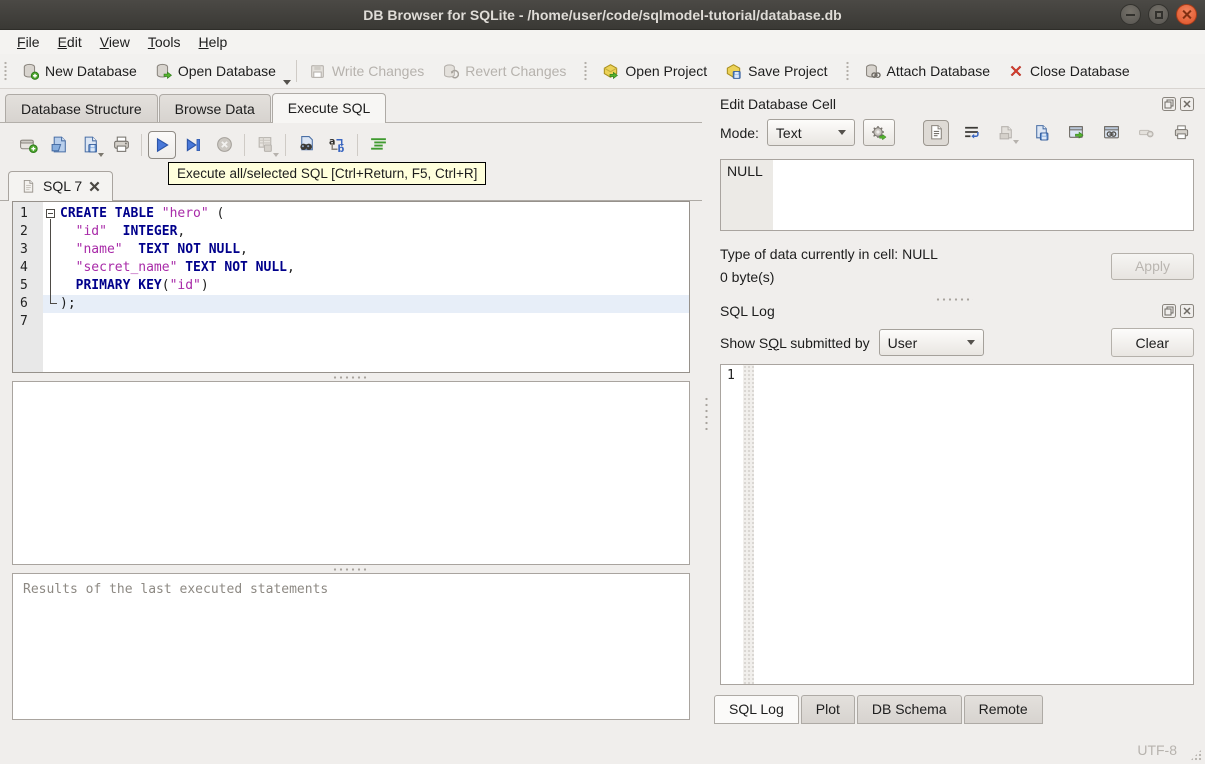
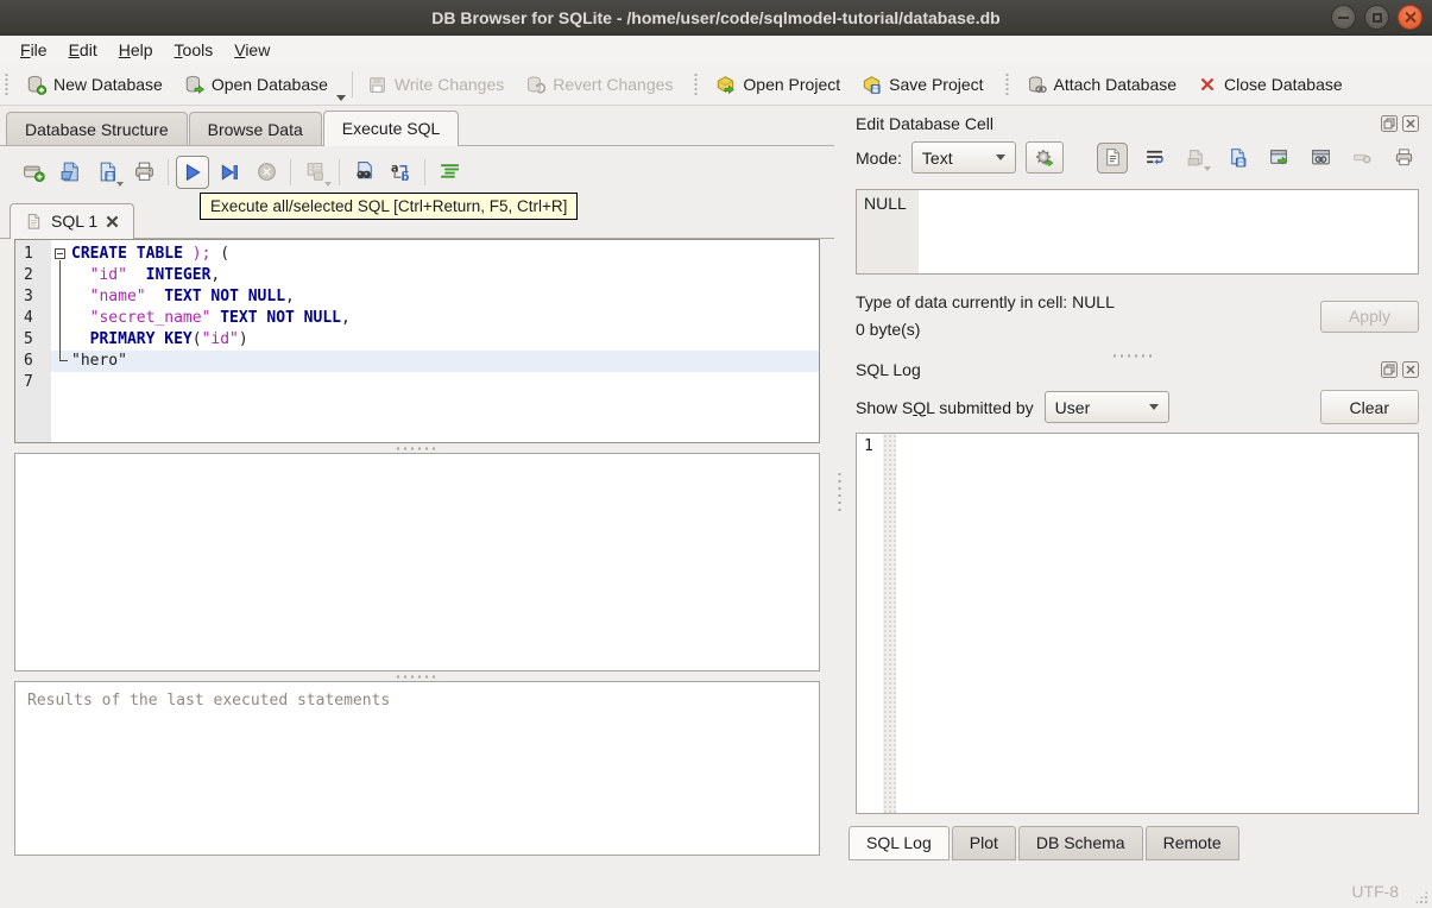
  DB Browser for SQLite - /home/user/code/sqlmodel-tutorial/database.db
  File
  Edit
- View
+ Help
  Tools
- Help
+ View
  New Database
  Open Database
  Write Changes
  Revert Changes
  Open Project
  Save Project
  Attach Database
  Close Database
  Database Structure
  Browse Data
  Execute SQL
  a
  b
- SQL 7
+ SQL 1
  Execute all/selected SQL [Ctrl+Return, F5, Ctrl+R]
  1
  2
  3
  4
  5
  6
  7
- CREATE TABLE "hero" (
+ CREATE TABLE ); (
  "id" INTEGER,
  "name" TEXT NOT NULL,
  "secret_name" TEXT NOT NULL,
  PRIMARY KEY("id")
- );
+ "hero"
  Results of the last executed statements
  Edit Database Cell
  Mode:
  Text
  NULL
  Type of data currently in cell: NULL
  0 byte(s)
  Apply
  SQL Log
  Show SQL submitted by
  User
  Clear
  1
  SQL Log
  Plot
  DB Schema
  Remote
  UTF-8
